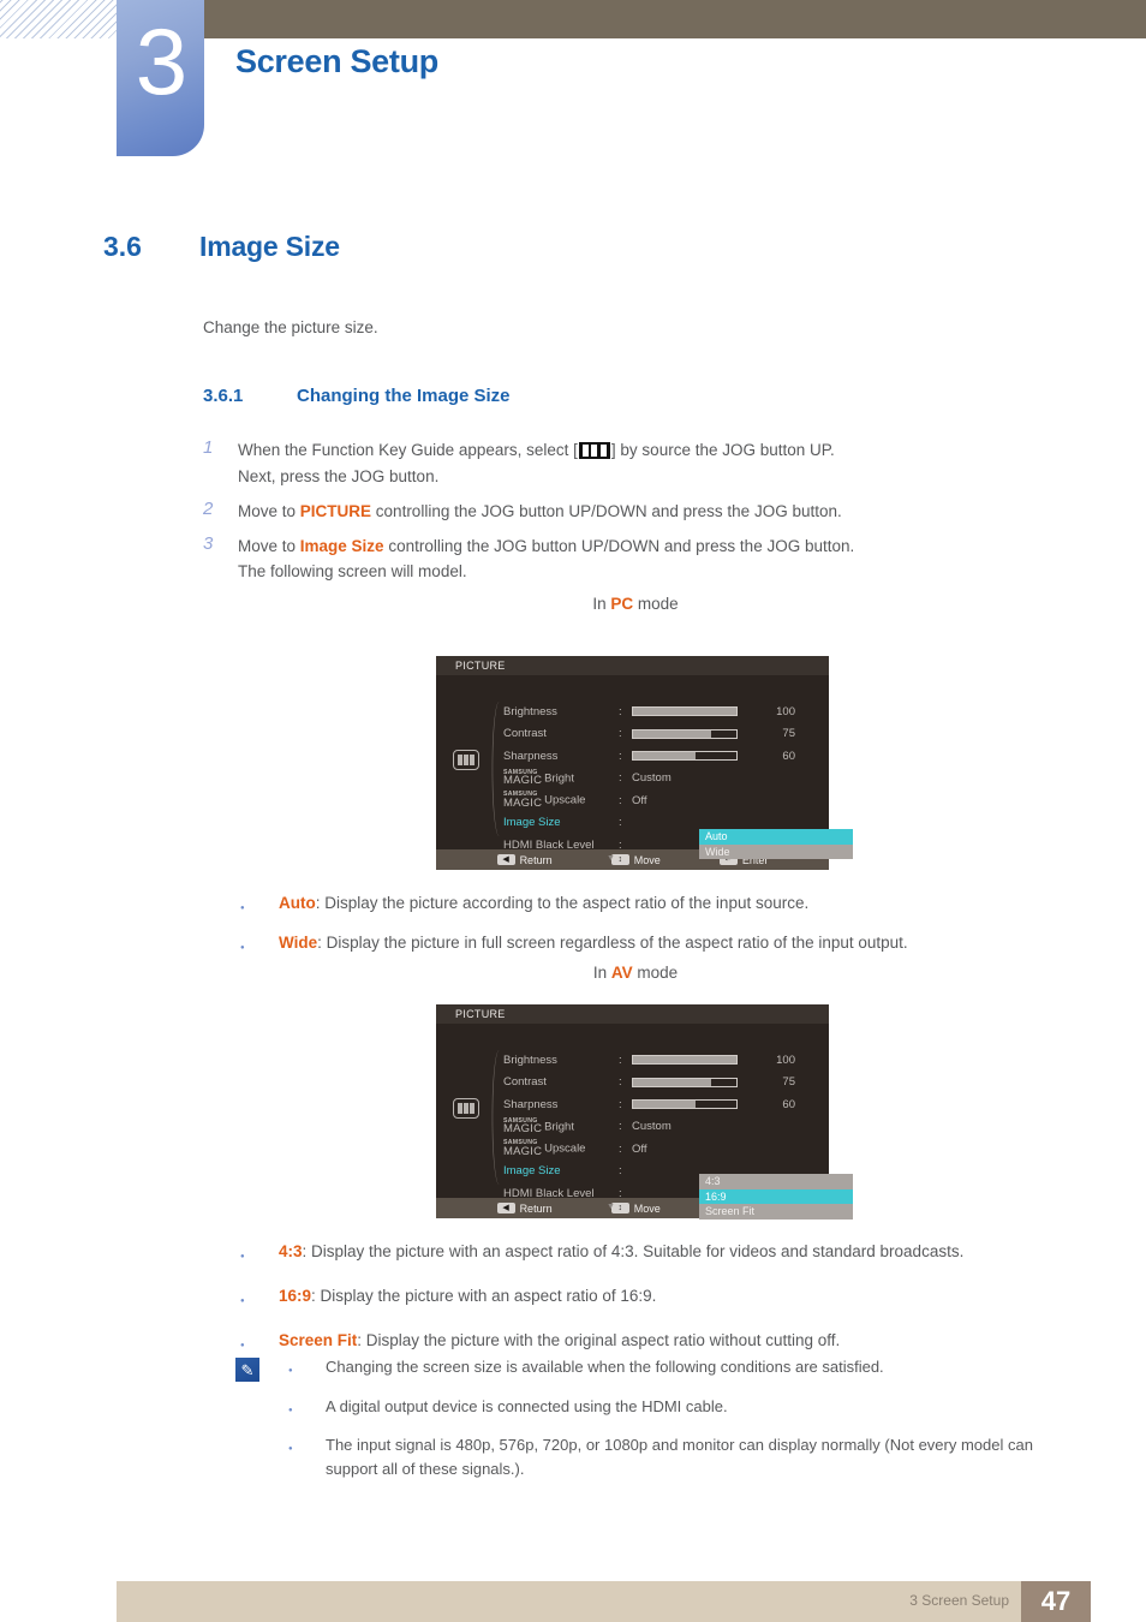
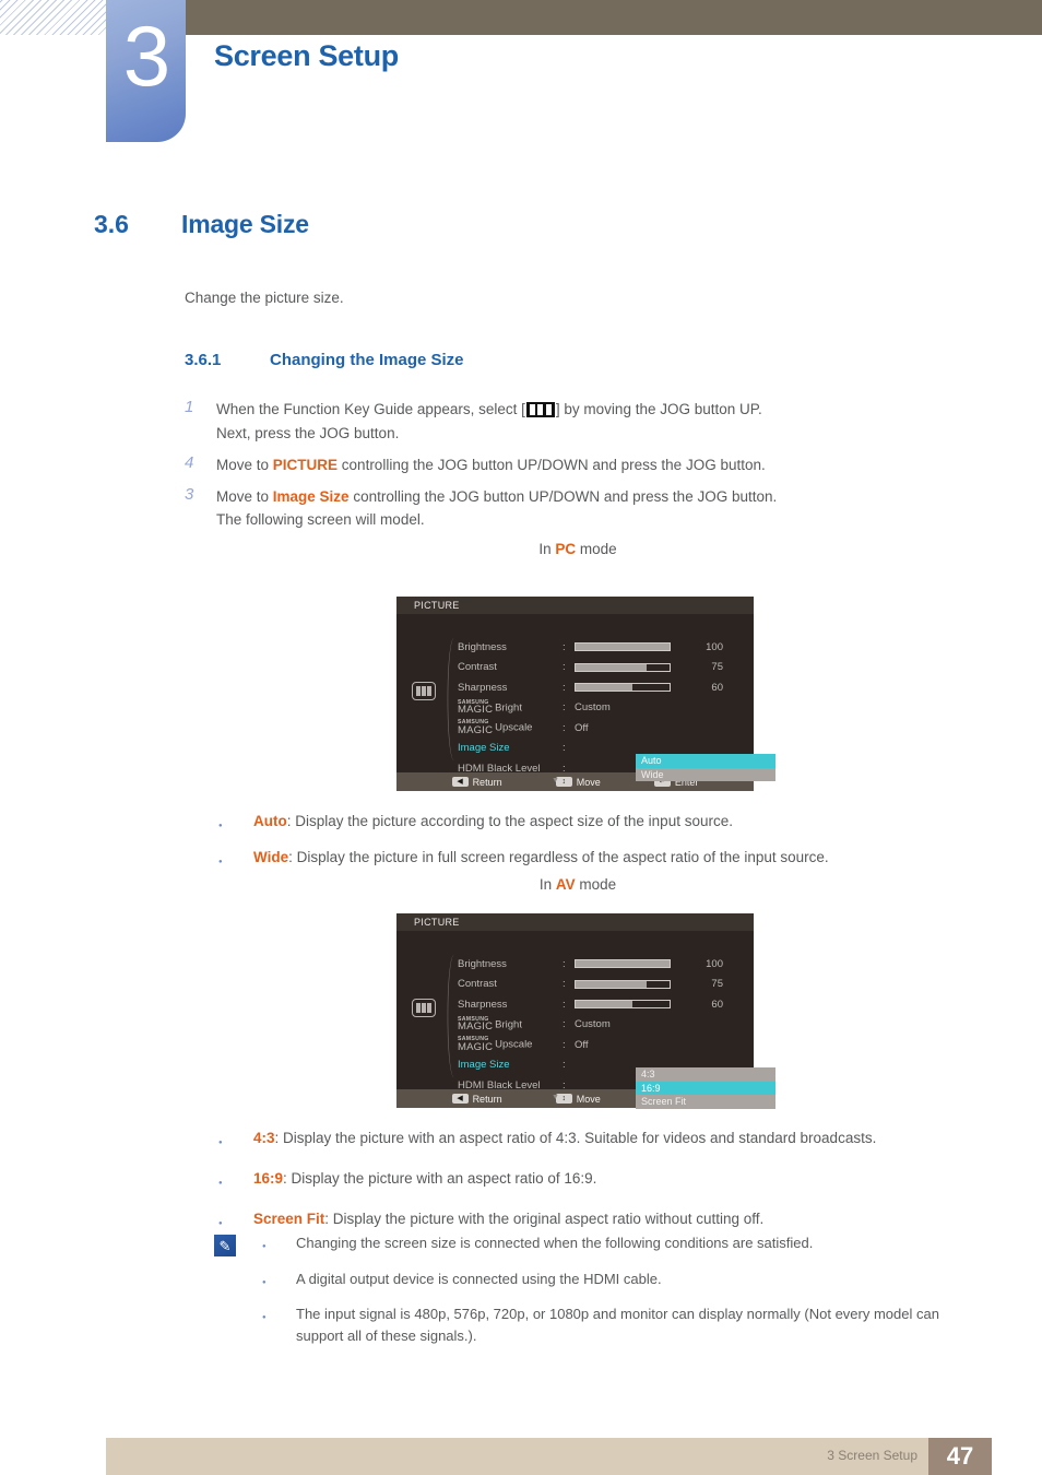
  3
  Screen Setup
  3.6
  Image Size
  Change the picture size.
  3.6.1
  Changing the Image Size
  1
- When the Function Key Guide appears, select [ ] by source the JOG button UP.
+ When the Function Key Guide appears, select [ ] by moving the JOG button UP.
  Next, press the JOG button.
- 2
+ 4
  Move to PICTURE controlling the JOG button UP/DOWN and press the JOG button.
  3
  Move to Image Size controlling the JOG button UP/DOWN and press the JOG button.
  The following screen will model.
  In PC mode
  PICTURE
  Brightness
  :
  100
  Contrast
  :
  75
  Sharpness
  :
  60
  MAGIC
  Bright
  :
  Custom
  MAGIC
  Upscale
  :
  Off
  Image Size
  :
  HDMI Black Level
  :
  Auto
  Wide
  Return
  Move
  Enter
- Auto: Display the picture according to the aspect ratio of the input source.
+ Auto: Display the picture according to the aspect size of the input source.
- Wide: Display the picture in full screen regardless of the aspect ratio of the input output.
+ Wide: Display the picture in full screen regardless of the aspect ratio of the input source.
  In AV mode
  PICTURE
  Brightness
  :
  100
  Contrast
  :
  75
  Sharpness
  :
  60
  MAGIC
  Bright
  :
  Custom
  MAGIC
  Upscale
  :
  Off
  Image Size
  :
  HDMI Black Level
  :
  4:3
  16:9
  Screen Fit
  Return
  Move
  4:3: Display the picture with an aspect ratio of 4:3. Suitable for videos and standard broadcasts.
  16:9: Display the picture with an aspect ratio of 16:9.
  Screen Fit: Display the picture with the original aspect ratio without cutting off.
  ✎
- Changing the screen size is available when the following conditions are satisfied.
+ Changing the screen size is connected when the following conditions are satisfied.
  A digital output device is connected using the HDMI cable.
  The input signal is 480p, 576p, 720p, or 1080p and monitor can display normally (Not every model can support all of these signals.).
  3 Screen Setup
  47
